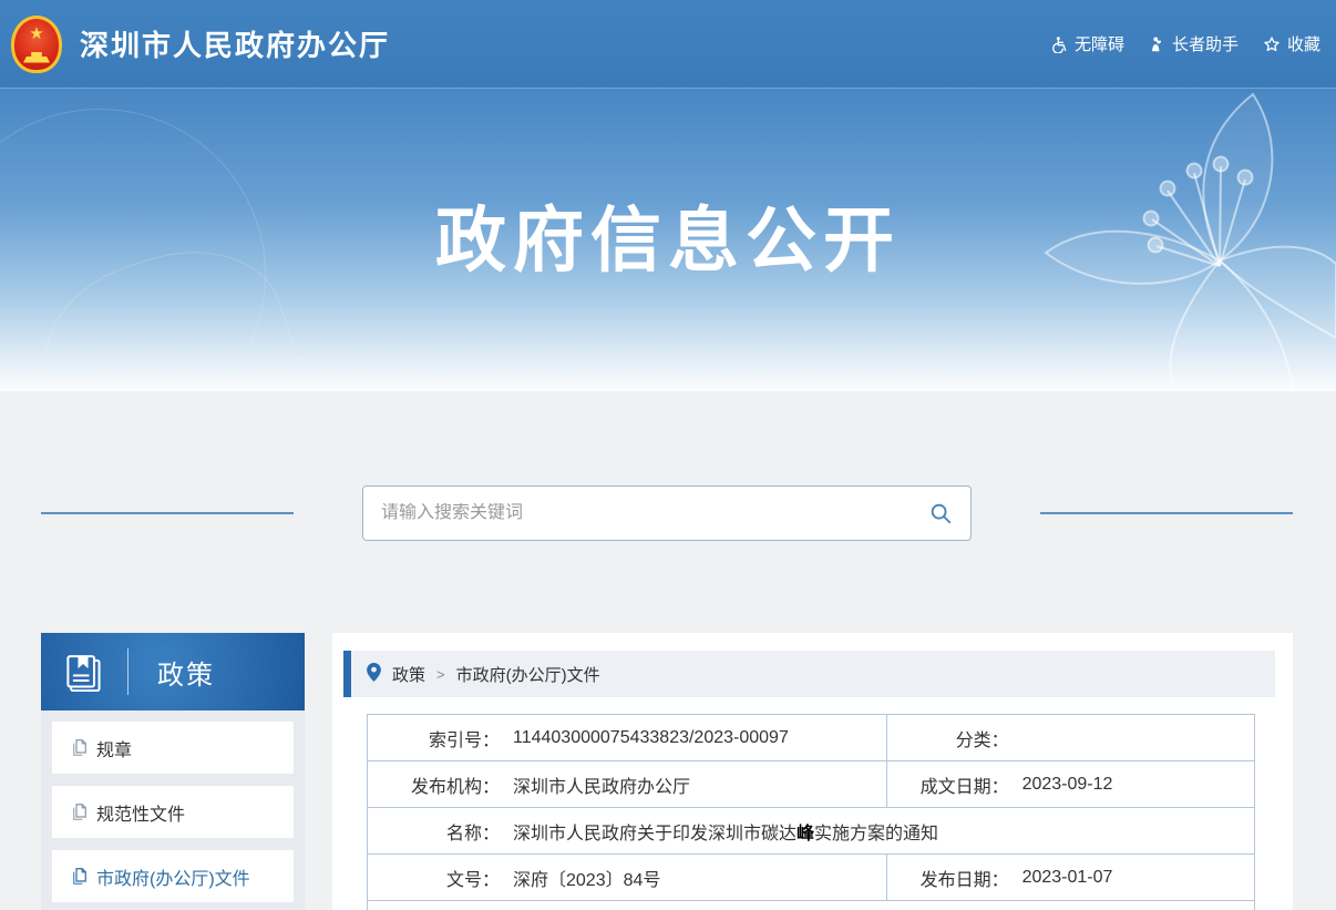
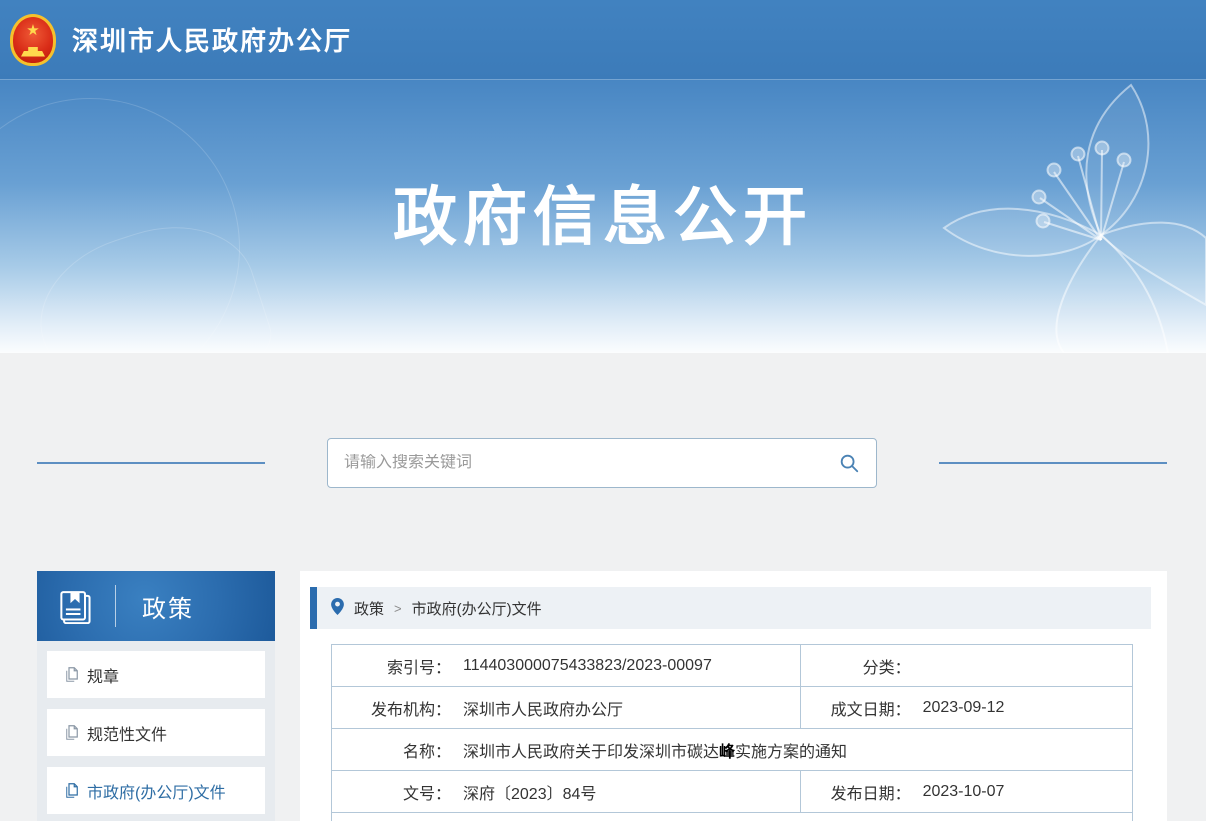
  ★
  深圳市人民政府办公厅
- 无障碍
- 长者助手
- 收藏
  政府信息公开
  请输入搜索关键词
  政策
  规章
  规范性文件
  市政府(办公厅)文件
  政策
  >
  市政府(办公厅)文件
  索引号： 114403000075433823/2023-00097	分类：
  发布机构： 深圳市人民政府办公厅	成文日期： 2023-09-12
  名称： 深圳市人民政府关于印发深圳市碳达峰实施方案的通知
- 文号： 深府〔2023〕84号	发布日期： 2023-01-07
+ 文号： 深府〔2023〕84号	发布日期： 2023-10-07
